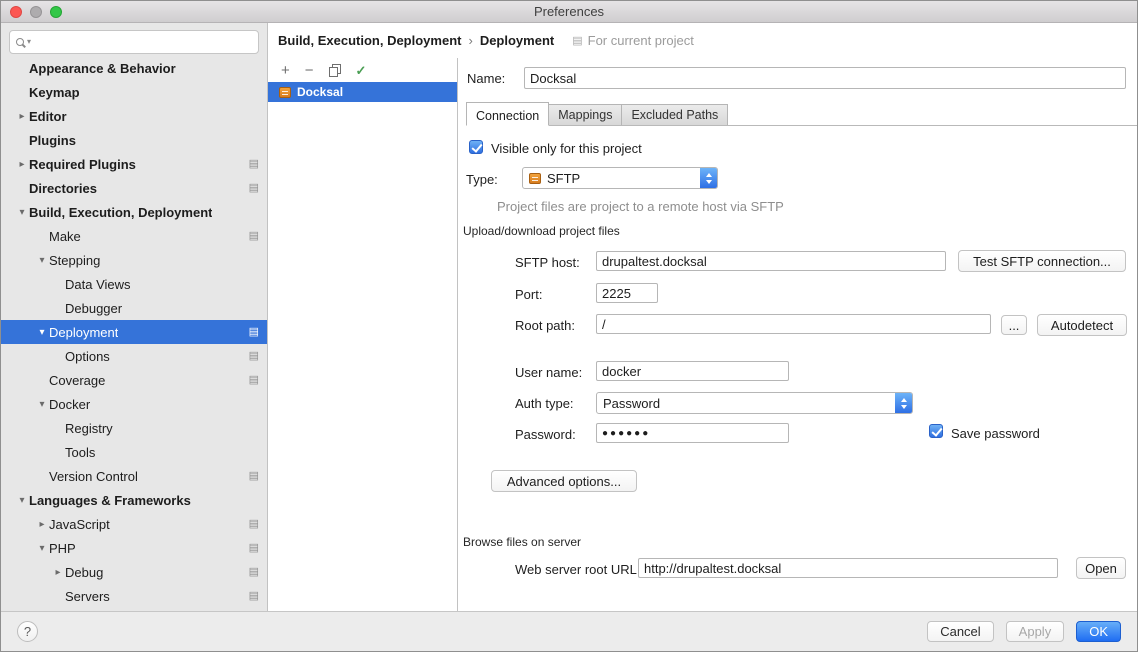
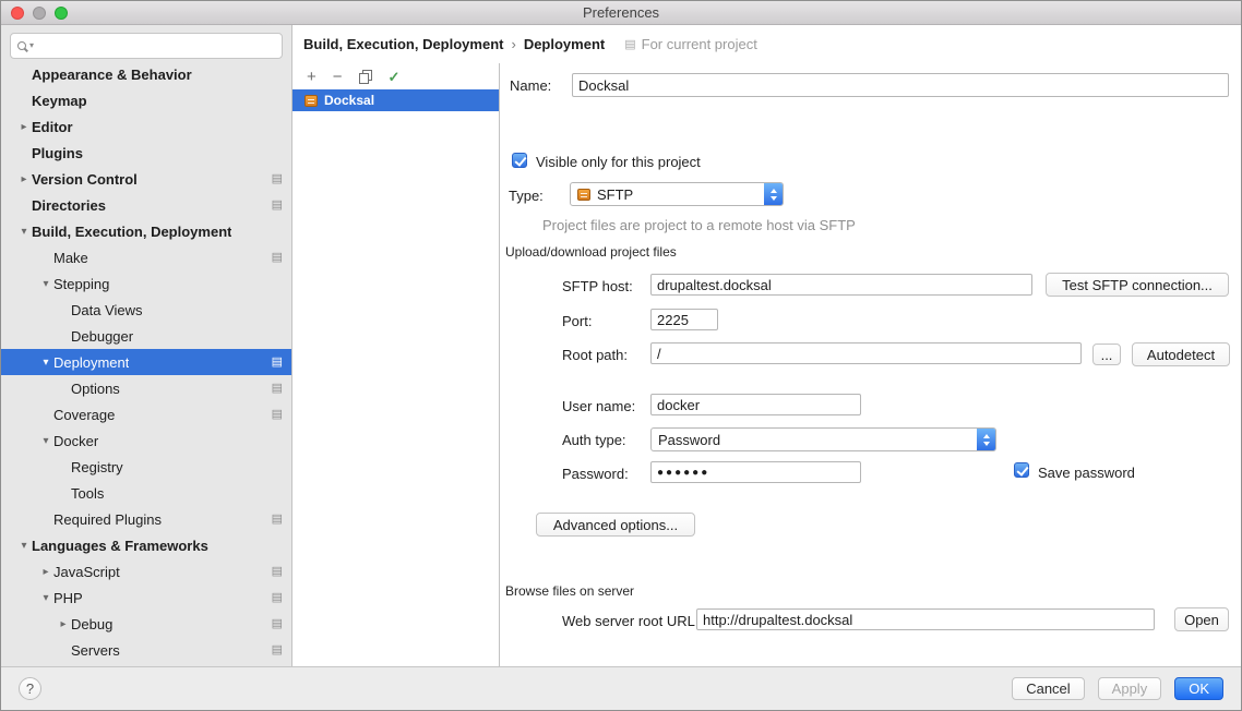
  Preferences
  ▾
  Appearance & Behavior
  Keymap
  ▸
  Editor
  Plugins
  ▸
- Required Plugins
+ Version Control
  ▤
  Directories
  ▤
  ▾
  Build, Execution, Deployment
  Make
  ▤
  ▾
  Stepping
  Data Views
  Debugger
  ▾
  Deployment
  ▤
  Options
  ▤
  Coverage
  ▤
  ▾
  Docker
  Registry
  Tools
- Version Control
+ Required Plugins
  ▤
  ▾
  Languages & Frameworks
  ▸
  JavaScript
  ▤
  ▾
  PHP
  ▤
  ▸
  Debug
  ▤
  Servers
  ▤
  Build, Execution, Deployment
  ›
  Deployment
  ▤
  For current project
  +
  −
  ✓
  Docksal
  Name:
  Docksal
- Connection
- Mappings
- Excluded Paths
  Visible only for this project
  Type:
  SFTP
  Project files are project to a remote host via SFTP
  Upload/download project files
  SFTP host:
  drupaltest.docksal
  Test SFTP connection...
  Port:
  2225
  Root path:
  /
  ...
  Autodetect
  User name:
  docker
  Auth type:
  Password
  Password:
  ●●●●●●
  Save password
  Advanced options...
  Browse files on server
  Web server root URL
  http://drupaltest.docksal
  Open
  ?
  Cancel
  Apply
  OK
